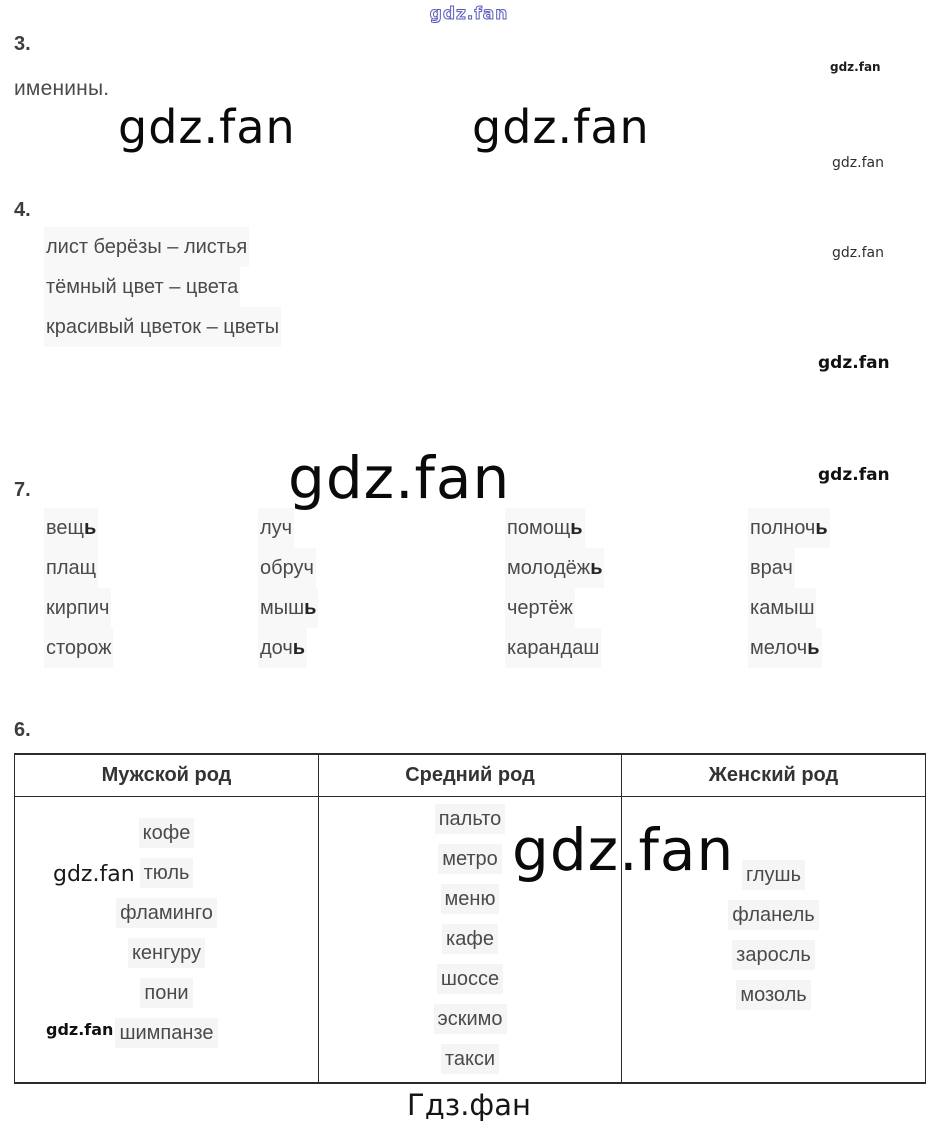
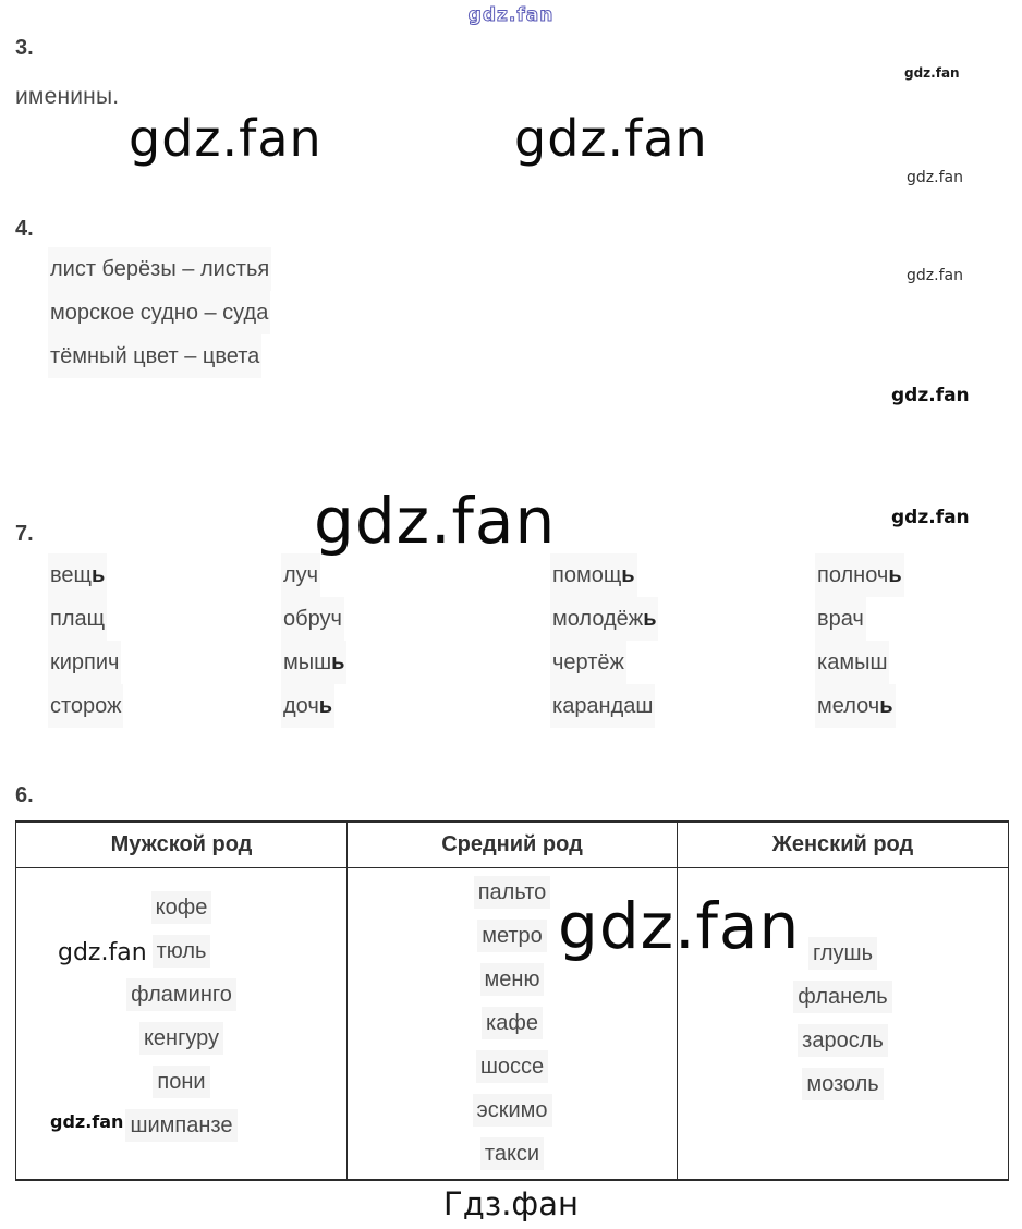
  gdz.fan
  gdz.fan
  gdz.fan
  gdz.fan
  gdz.fan
  gdz.fan
  gdz.fan
  gdz.fan
  gdz.fan
  gdz.fan
  gdz.fan
  gdz.fan
  3.
  именины.
  4.
  лист берёзы – листья
+ морское судно – суда
  тёмный цвет – цвета
- красивый цветок – цветы
  7.
  вещь
  плащ
  кирпич
  сторож
  луч
  обруч
  мышь
  дочь
  помощь
  молодёжь
  чертёж
  карандаш
  полночь
  врач
  камыш
  мелочь
  6.
  Мужской род	Средний род	Женский род
  кофе тюль фламинго кенгуру пони шимпанзе	пальто метро меню кафе шоссе эскимо такси	глушь фланель заросль мозоль
  Гдз.фан
